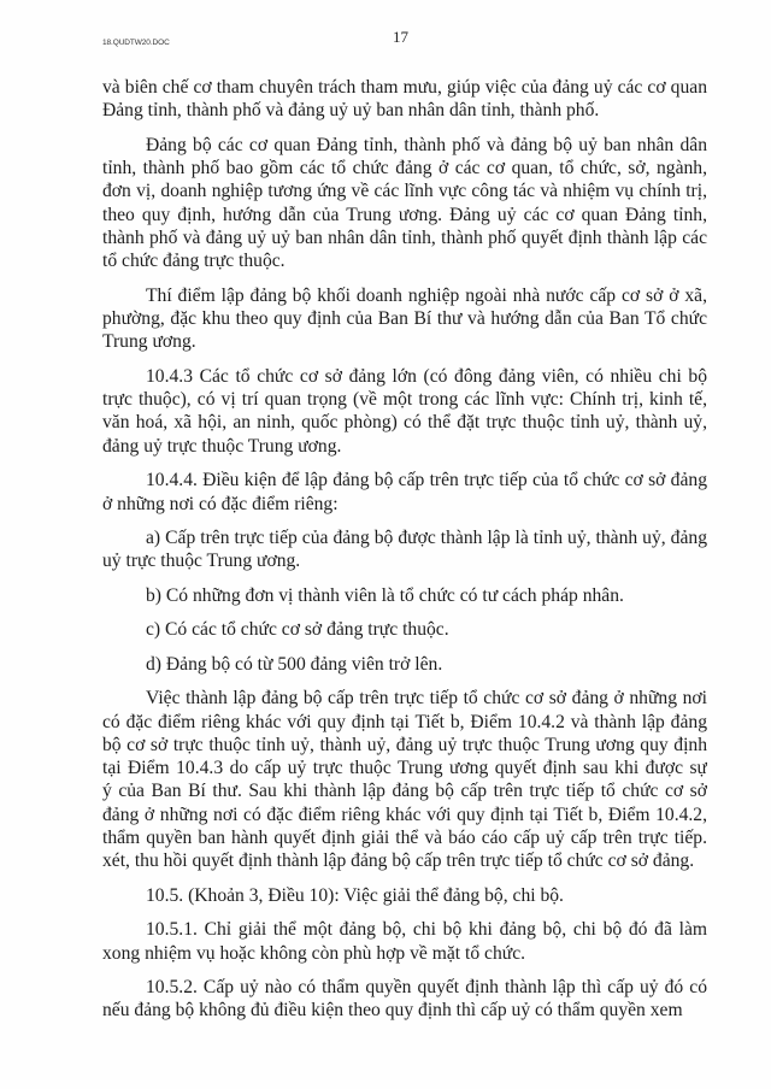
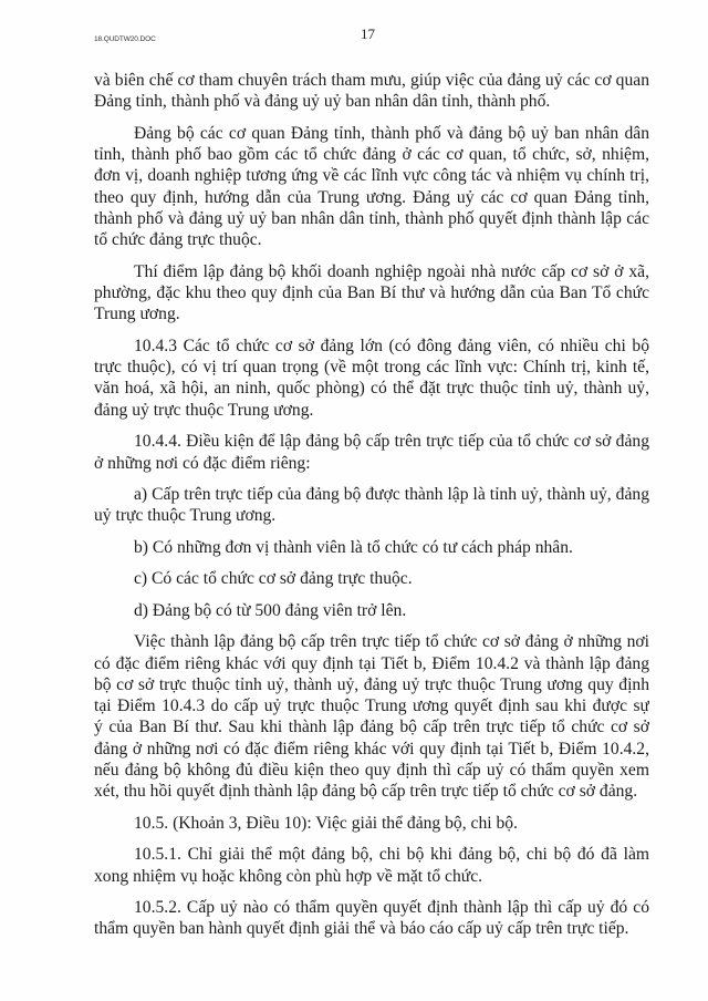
  17
  và biên chế cơ tham chuyên trách tham mưu, giúp việc của đảng uỷ các cơ quan
  Đảng tỉnh, thành phố và đảng uỷ uỷ ban nhân dân tỉnh, thành phố.
  Đảng bộ các cơ quan Đảng tỉnh, thành phố và đảng bộ uỷ ban nhân dân
- tỉnh, thành phố bao gồm các tổ chức đảng ở các cơ quan, tổ chức, sở, ngành,
+ tỉnh, thành phố bao gồm các tổ chức đảng ở các cơ quan, tổ chức, sở, nhiệm,
  đơn vị, doanh nghiệp tương ứng về các lĩnh vực công tác và nhiệm vụ chính trị,
  theo quy định, hướng dẫn của Trung ương. Đảng uỷ các cơ quan Đảng tỉnh,
  thành phố và đảng uỷ uỷ ban nhân dân tỉnh, thành phố quyết định thành lập các
  tổ chức đảng trực thuộc.
  Thí điểm lập đảng bộ khối doanh nghiệp ngoài nhà nước cấp cơ sở ở xã,
  phường, đặc khu theo quy định của Ban Bí thư và hướng dẫn của Ban Tổ chức
  Trung ương.
  10.4.3 Các tổ chức cơ sở đảng lớn (có đông đảng viên, có nhiều chi bộ
  trực thuộc), có vị trí quan trọng (về một trong các lĩnh vực: Chính trị, kinh tế,
  văn hoá, xã hội, an ninh, quốc phòng) có thể đặt trực thuộc tỉnh uỷ, thành uỷ,
  đảng uỷ trực thuộc Trung ương.
  10.4.4. Điều kiện để lập đảng bộ cấp trên trực tiếp của tổ chức cơ sở đảng
  ở những nơi có đặc điểm riêng:
  a) Cấp trên trực tiếp của đảng bộ được thành lập là tỉnh uỷ, thành uỷ, đảng
  uỷ trực thuộc Trung ương.
  b) Có những đơn vị thành viên là tổ chức có tư cách pháp nhân.
  c) Có các tổ chức cơ sở đảng trực thuộc.
  d) Đảng bộ có từ 500 đảng viên trở lên.
  Việc thành lập đảng bộ cấp trên trực tiếp tổ chức cơ sở đảng ở những nơi
  có đặc điểm riêng khác với quy định tại Tiết b, Điểm 10.4.2 và thành lập đảng
  bộ cơ sở trực thuộc tỉnh uỷ, thành uỷ, đảng uỷ trực thuộc Trung ương quy định
  tại Điểm 10.4.3 do cấp uỷ trực thuộc Trung ương quyết định sau khi được sự
  ý của Ban Bí thư. Sau khi thành lập đảng bộ cấp trên trực tiếp tổ chức cơ sở
  đảng ở những nơi có đặc điểm riêng khác với quy định tại Tiết b, Điểm 10.4.2,
- thẩm quyền ban hành quyết định giải thể và báo cáo cấp uỷ cấp trên trực tiếp.
+ nếu đảng bộ không đủ điều kiện theo quy định thì cấp uỷ có thẩm quyền xem
  xét, thu hồi quyết định thành lập đảng bộ cấp trên trực tiếp tổ chức cơ sở đảng.
  10.5. (Khoản 3, Điều 10): Việc giải thể đảng bộ, chi bộ.
  10.5.1. Chỉ giải thể một đảng bộ, chi bộ khi đảng bộ, chi bộ đó đã làm
  xong nhiệm vụ hoặc không còn phù hợp về mặt tổ chức.
  10.5.2. Cấp uỷ nào có thẩm quyền quyết định thành lập thì cấp uỷ đó có
- nếu đảng bộ không đủ điều kiện theo quy định thì cấp uỷ có thẩm quyền xem
+ thẩm quyền ban hành quyết định giải thể và báo cáo cấp uỷ cấp trên trực tiếp.
